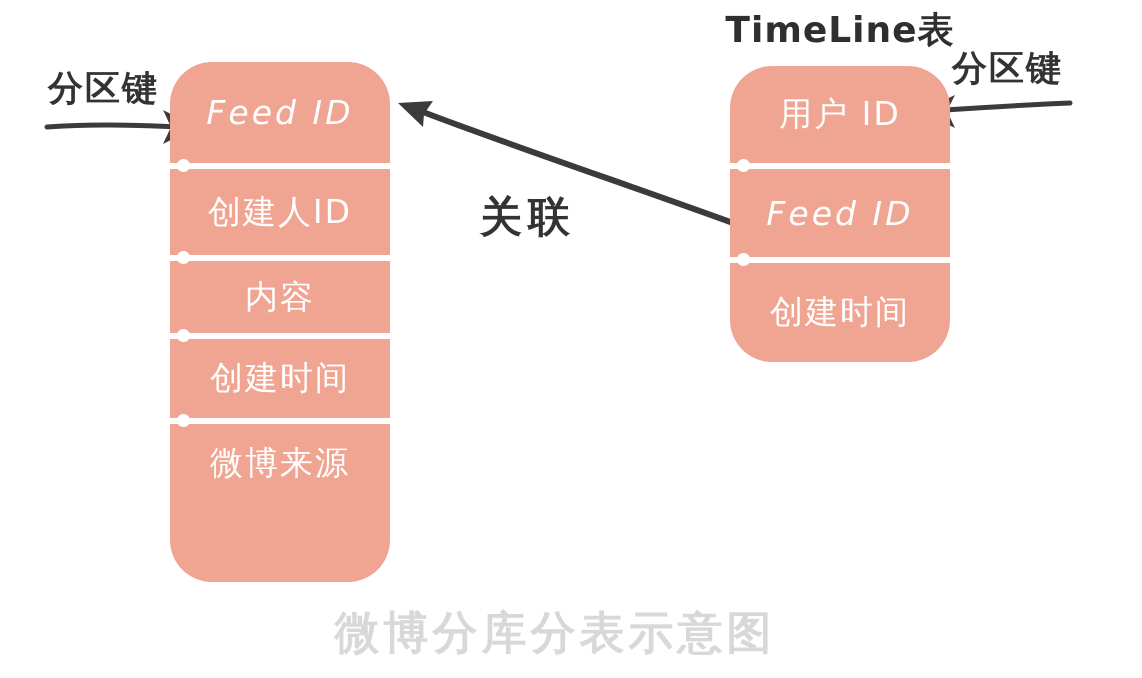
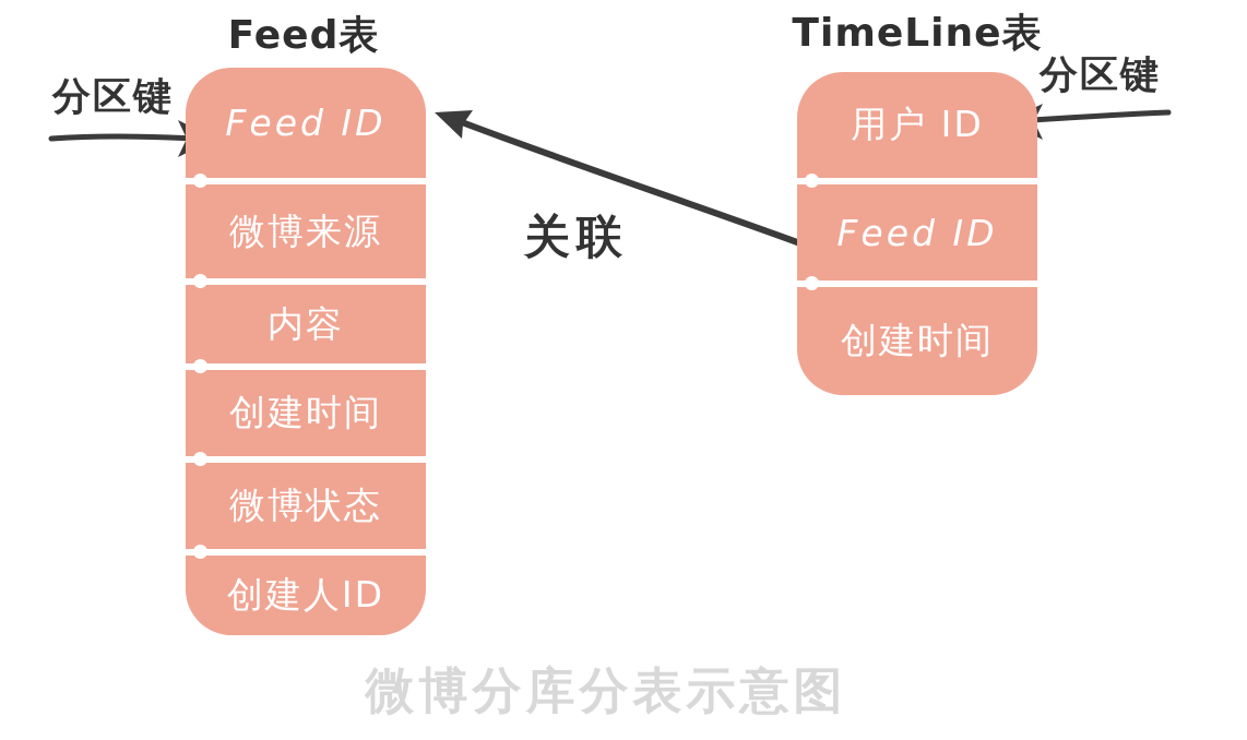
+ Feed表
  TimeLine表
  Feed ID
- 创建人ID
+ 微博来源
  内容
  创建时间
+ 微博状态
- 微博来源
+ 创建人ID
  用户 ID
  Feed ID
  创建时间
  分区键
  分区键
  关联
  微博分库分表示意图
